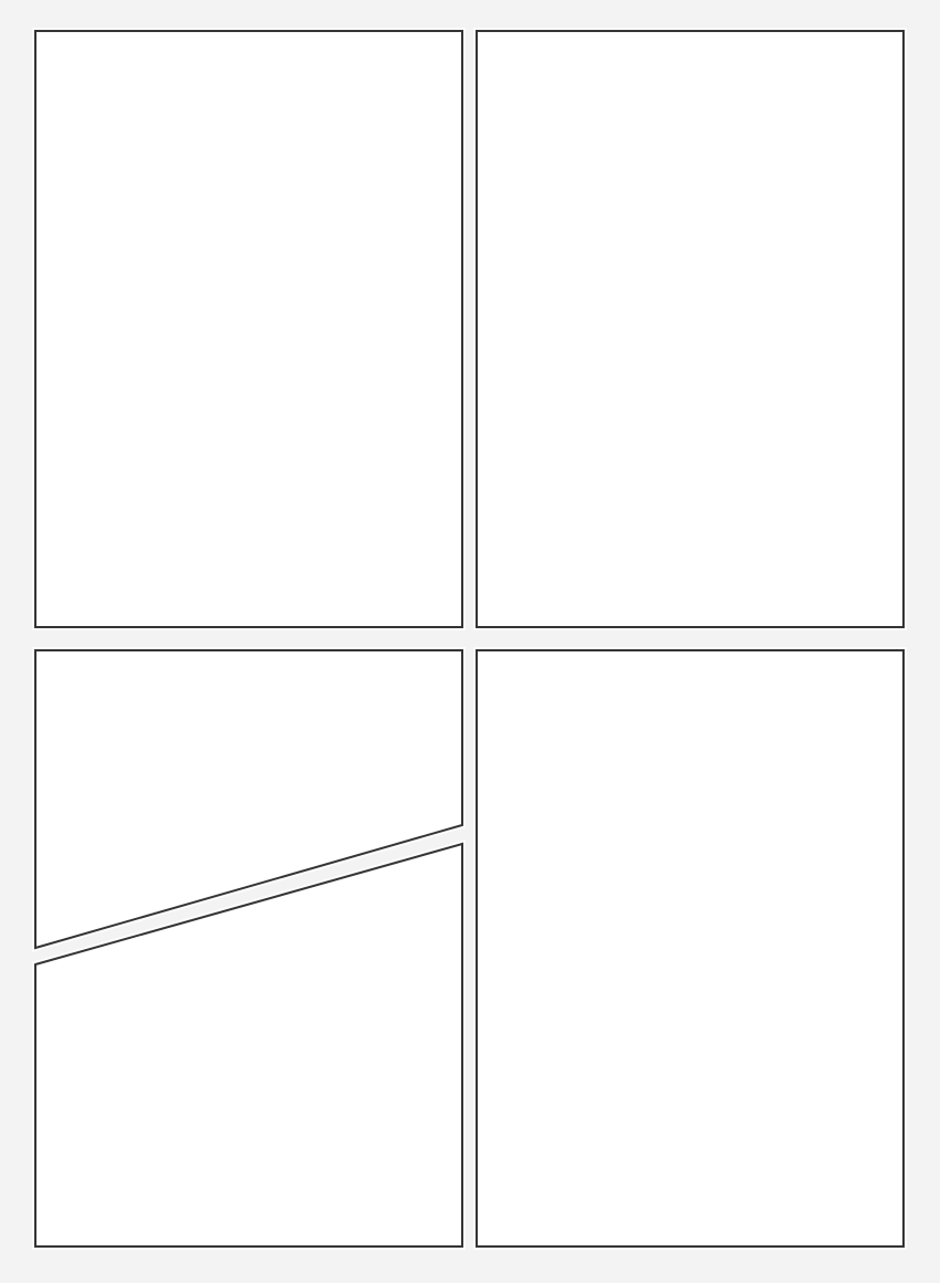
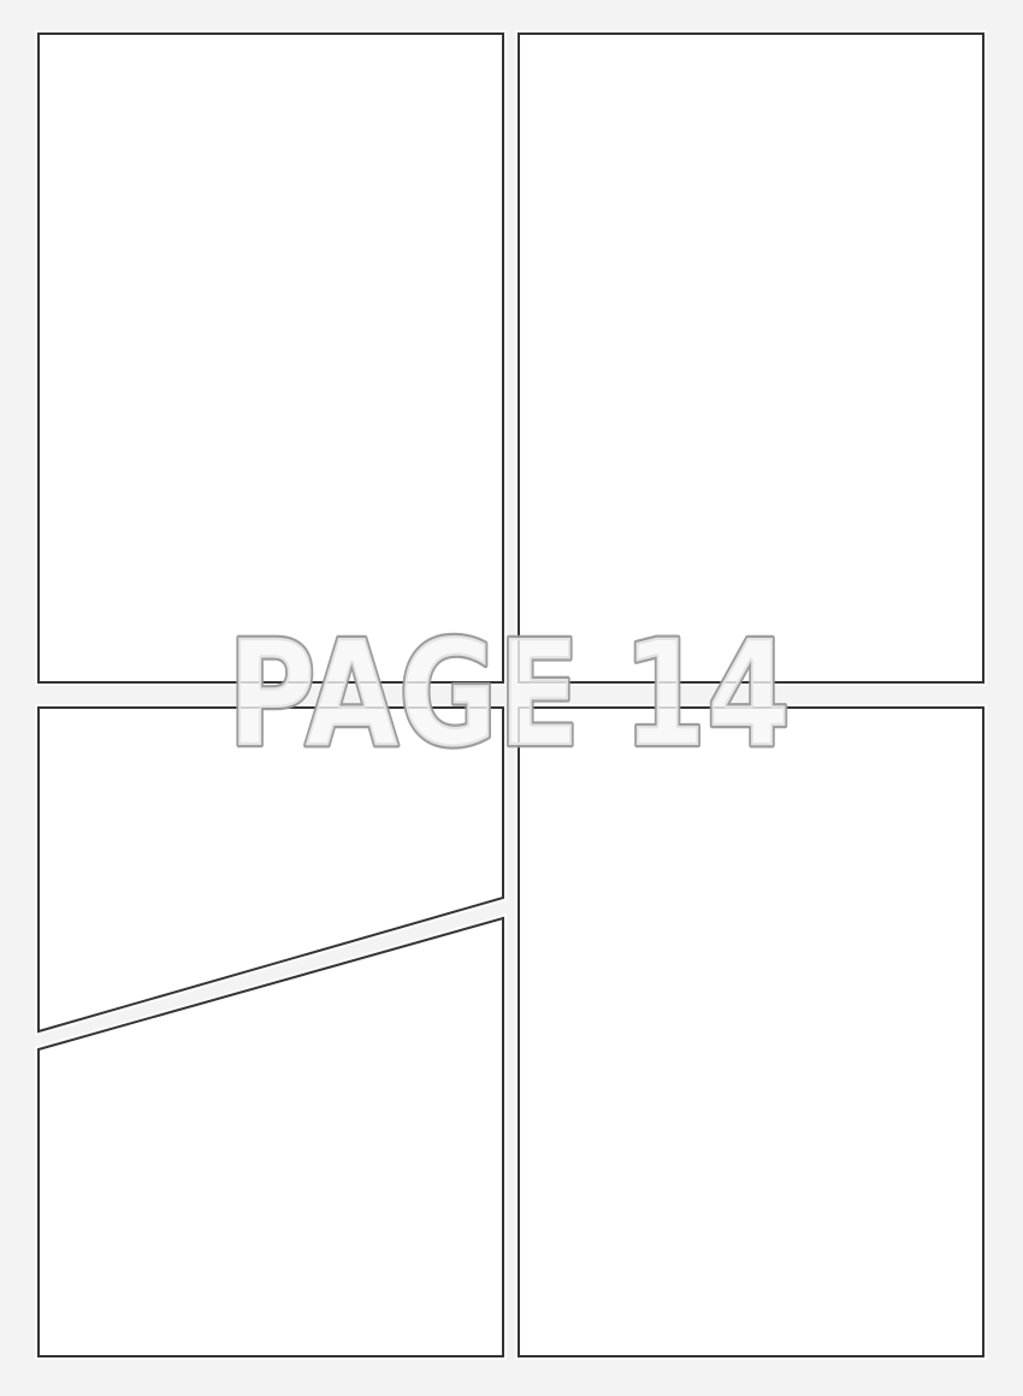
+ PAGE 14
